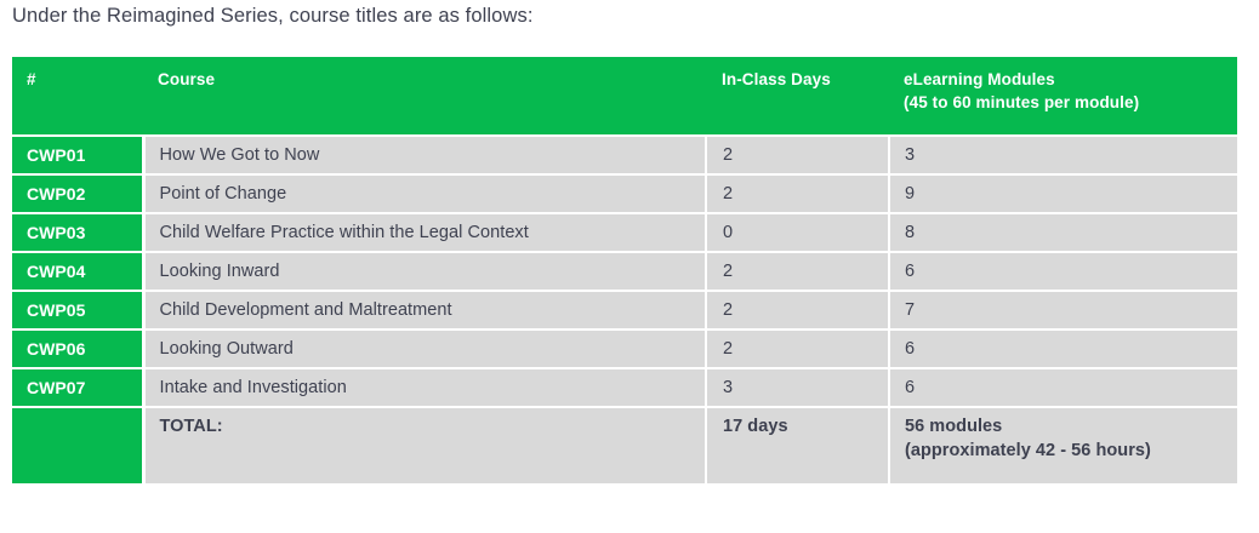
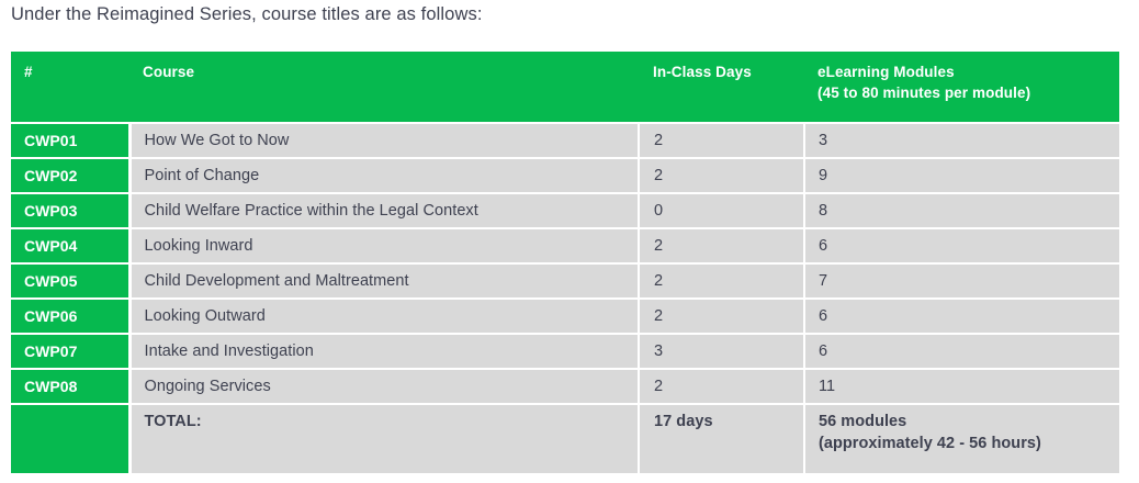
  Under the Reimagined Series, course titles are as follows:
- #	Course	In-Class Days	eLearning Modules (45 to 60 minutes per module)
+ #	Course	In-Class Days	eLearning Modules (45 to 80 minutes per module)
  CWP01	How We Got to Now	2	3
  CWP02	Point of Change	2	9
  CWP03	Child Welfare Practice within the Legal Context	0	8
  CWP04	Looking Inward	2	6
  CWP05	Child Development and Maltreatment	2	7
  CWP06	Looking Outward	2	6
  CWP07	Intake and Investigation	3	6
+ CWP08	Ongoing Services	2	11
  	TOTAL:	17 days	56 modules (approximately 42 - 56 hours)
